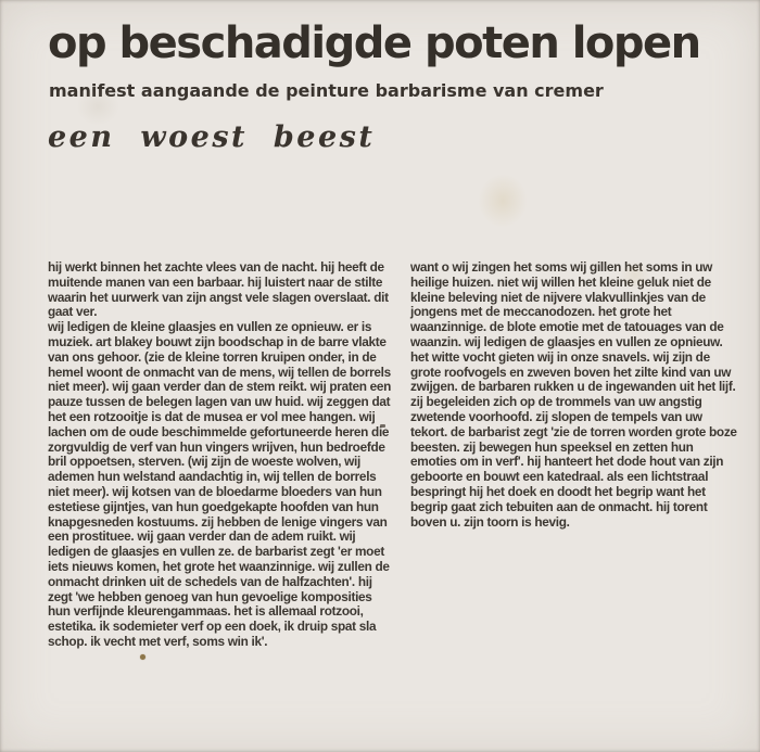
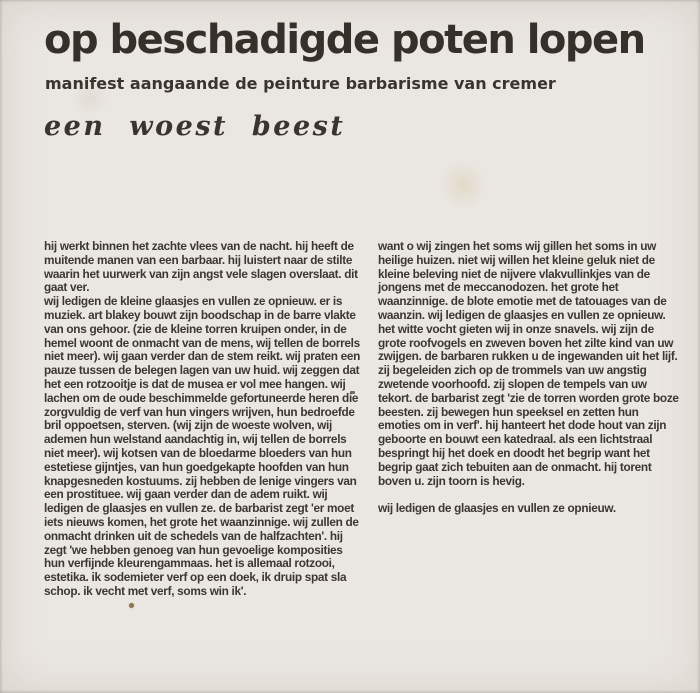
  op beschadigde poten lopen
  mast aangaande de peinture barbarisme van cremer
  een woest beest
  hij werkt binnen het zachte vlees van de nacht. hij heeft de muitende manen van een barbaar. hij luistert naar de stilte waarin het uurwerk van zijn angst vele slagen overslaat. dit gaat ver.
  wij ledigen de kleine glaasjes en vullen ze opnieuw. er is muziek. art blakey bouwt zijn boodschap in de barre vlakte van ons gehoor. (zie de kleine torren kruipen onder, in de hemel woont de onmacht van de mens, wij tellen de borrels niet meer). wij gaan verder dan de stem reikt. wij praten een pauze tussen de belegen lagen van uw huid. wij zeggen dat het een rotzooitje is dat de musea er vol mee hangen. wij lachen om de oude beschimmelde gefortuneerde heren die zorgvuldig de verf van hun vingers wrijven, hun bedroefde bril oppoetsen, sterven. (wij zijn de woeste wolven, wij ademen hun welstand aandachtig in, wij tellen de borrels niet meer). wij kotsen van de bloedarme bloeders van hun estetiese gijntjes, van hun goedgekapte hoofden van hun knapgesneden kostuums. zij hebben de lenige vingers van een prostituee. wij gaan verder dan de adem ruikt. wij ledigen de glaasjes en vullen ze. de barbarist zegt 'er moet iets nieuws komen, het grote het waanzinnige. wij zullen de onmacht drinken uit de schedels van de halfzachten'. hij zegt 'we hebben genoeg van hun gevoelige komposities hun verfijnde kleurengammaas. het is allemaal rotzooi, estetika. ik sodemieter verf op een doek, ik druip spat sla schop. ik vecht met verf, soms win ik'.
  want o wij zingen het soms wij gillenoms in uw heilige huizen. niet wij willen het kleiluk niet de kleine beleving niet de nijvere vlakvullinkjes van de jongens met de meccanodozen. het grote het waanzinnige. de blote emotie met de tatouages van de waanzin. wij ledigen de glaasjes en vullen ze opnieuw. het witte vocht gieten wij in onze snavels. wij zijn de grote roofvogels en zweven boven het zilte kind van uw zwijgen. de barbaren rukken u de ingewanden uit het lijf. zij begeleiden zich op de trommels van uw angstig zwetende voorhoofd. zij slopen de tempels van uw tekort. de barbarist zegt 'zie de torren worden grote boze beesten. zij bewegen hun speeksel en zetten hun emoties om in verf'. hij hanteert het dode hout van zijn geboorte en bouwt een katedraal. als een lichtstraal bespringt hij het doek en doodt het begrip want het begrip gaat zich tebuiten aan de onmacht. hij torent boven u. zijn toorn is hevig.
+ wij ledigen de glaasjes en vullen ze opnieuw.
